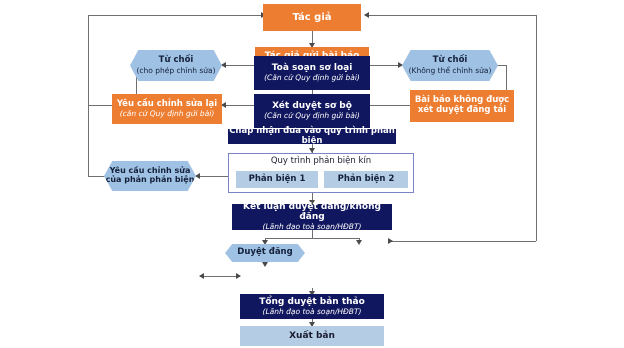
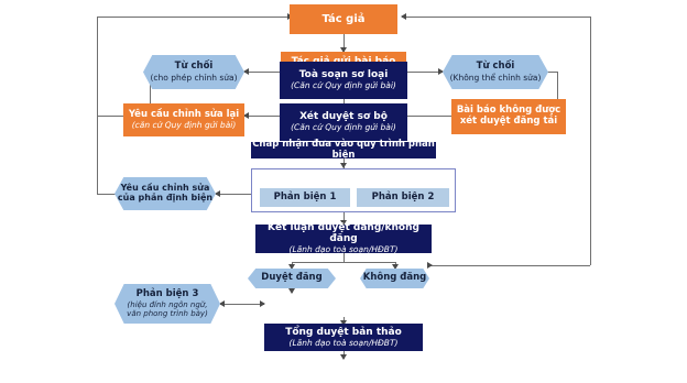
  Tác giả
  Toà soạn sơ loại
  (Căn cứ Quy định gửi bài)
  Xét duyệt sơ bộ
  (Căn cứ Quy định gửi bài)
  Từ chối
  (cho phép chỉnh sửa)
  Từ chối
  (Không thể chỉnh sửa)
  Yêu cầu chỉnh sửa lại
  (căn cứ Quy định gửi bài)
  Bài báo không được xét duyệt đăng tải
  Chấp nhận đưa vào quy trình phản biện
- Quy trình phản biện kín
  Phản biện 1
  Phản biện 2
- Yêu cầu chỉnh sửa của phản phản biện
+ Yêu cầu chỉnh sửa của phản định biện
  Kết luận duyệt đăng/không đăng
  (Lãnh đạo toà soạn/HĐBT)
  Duyệt đăng
+ Không đăng
+ Phản biện 3
+ (hiệu đính ngôn ngữ, văn phong trình bày)
  Tổng duyệt bản thảo
  (Lãnh đạo toà soạn/HĐBT)
- Xuất bản
